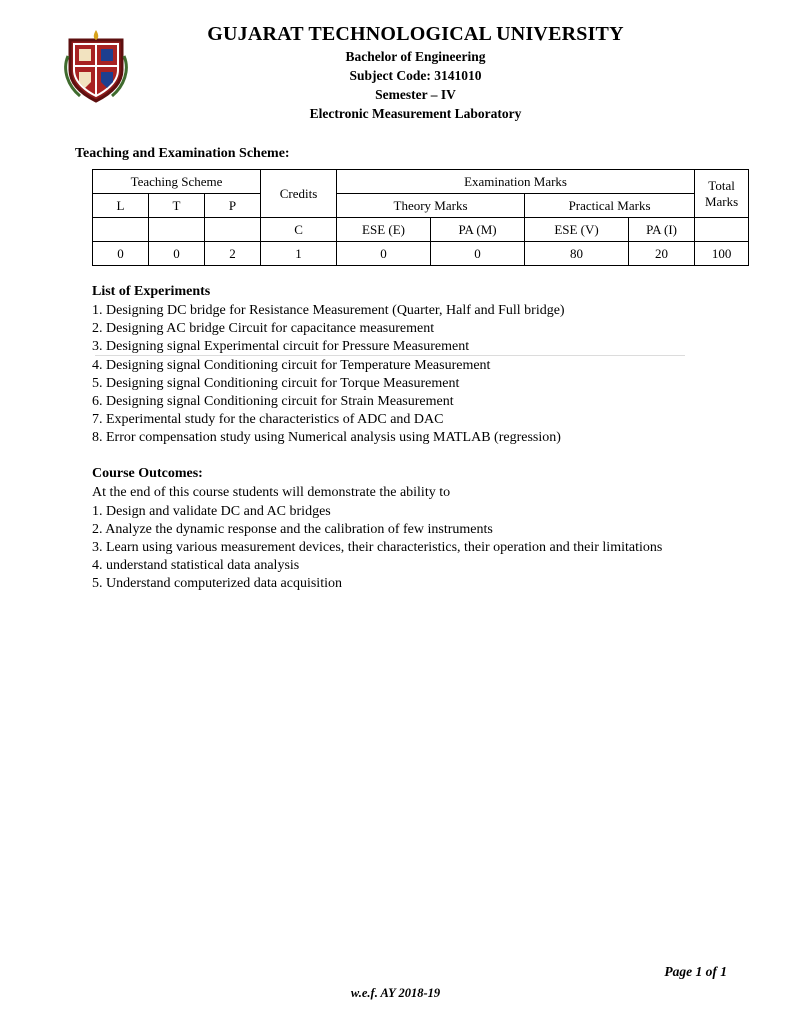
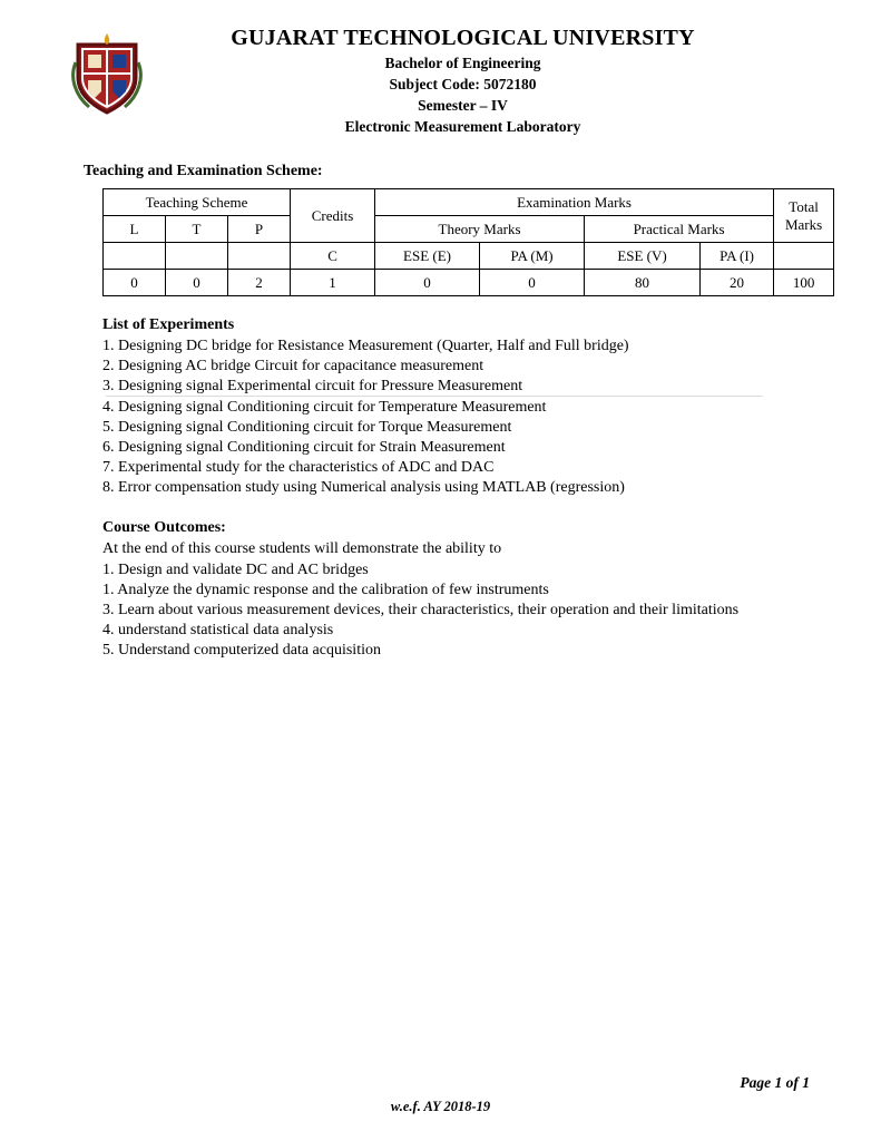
  GUJARAT TECHNOLOGICAL UNIVERSITY
  Bachelor of Engineering
- Subject Code: 3141010
+ Subject Code: 5072180
  Semester – IV
  Electronic Measurement Laboratory
  Teaching and Examination Scheme:
  Teaching Scheme	Credits	Examination Marks	Total Marks
  L	T	P	Theory Marks	Practical Marks
  			C	ESE (E)	PA (M)	ESE (V)	PA (I)
  0	0	2	1	0	0	80	20	100
  List of Experiments
  1. Designing DC bridge for Resistance Measurement (Quarter, Half and Full bridge)
  2. Designing AC bridge Circuit for capacitance measurement
  3. Designing signal Experimental circuit for Pressure Measurement
  4. Designing signal Conditioning circuit for Temperature Measurement
  5. Designing signal Conditioning circuit for Torque Measurement
  6. Designing signal Conditioning circuit for Strain Measurement
  7. Experimental study for the characteristics of ADC and DAC
  8. Error compensation study using Numerical analysis using MATLAB (regression)
  Course Outcomes:
  At the end of this course students will demonstrate the ability to
  1. Design and validate DC and AC bridges
- 2. Analyze the dynamic response and the calibration of few instruments
+ 1. Analyze the dynamic response and the calibration of few instruments
- 3. Learn using various measurement devices, their characteristics, their operation and their limitations
+ 3. Learn about various measurement devices, their characteristics, their operation and their limitations
  4. understand statistical data analysis
  5. Understand computerized data acquisition
  Page 1 of 1
  w.e.f. AY 2018-19
